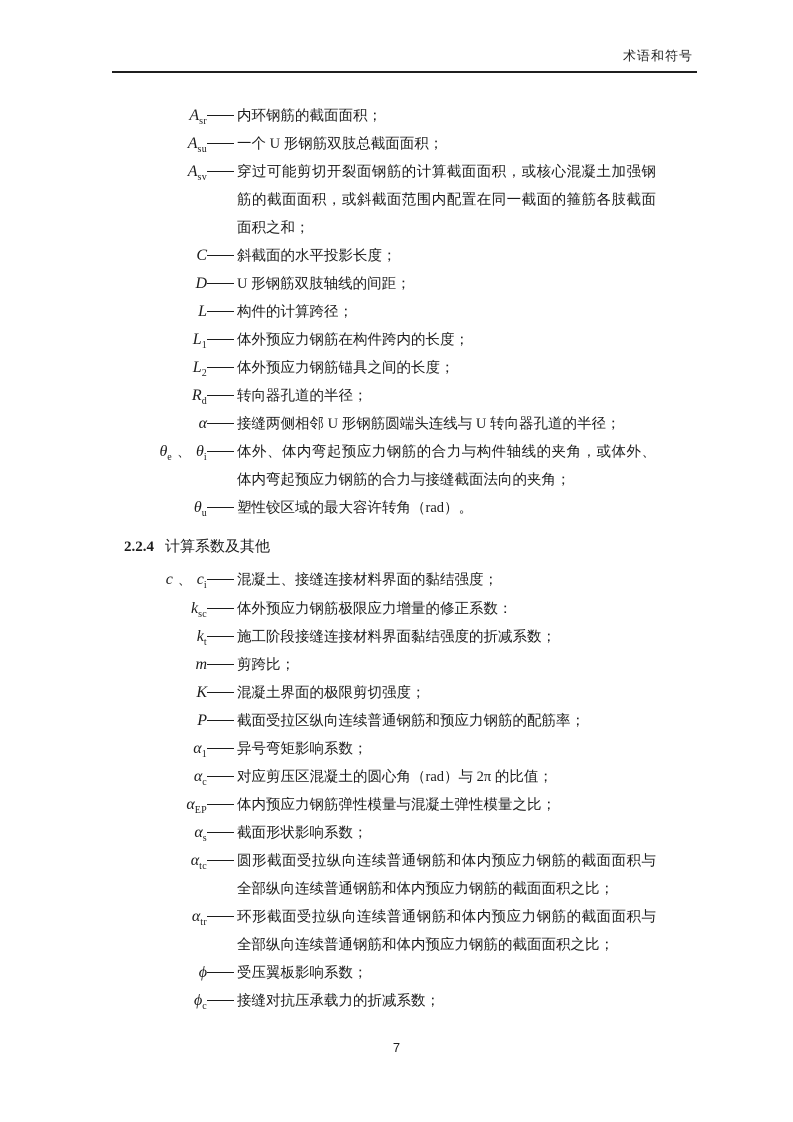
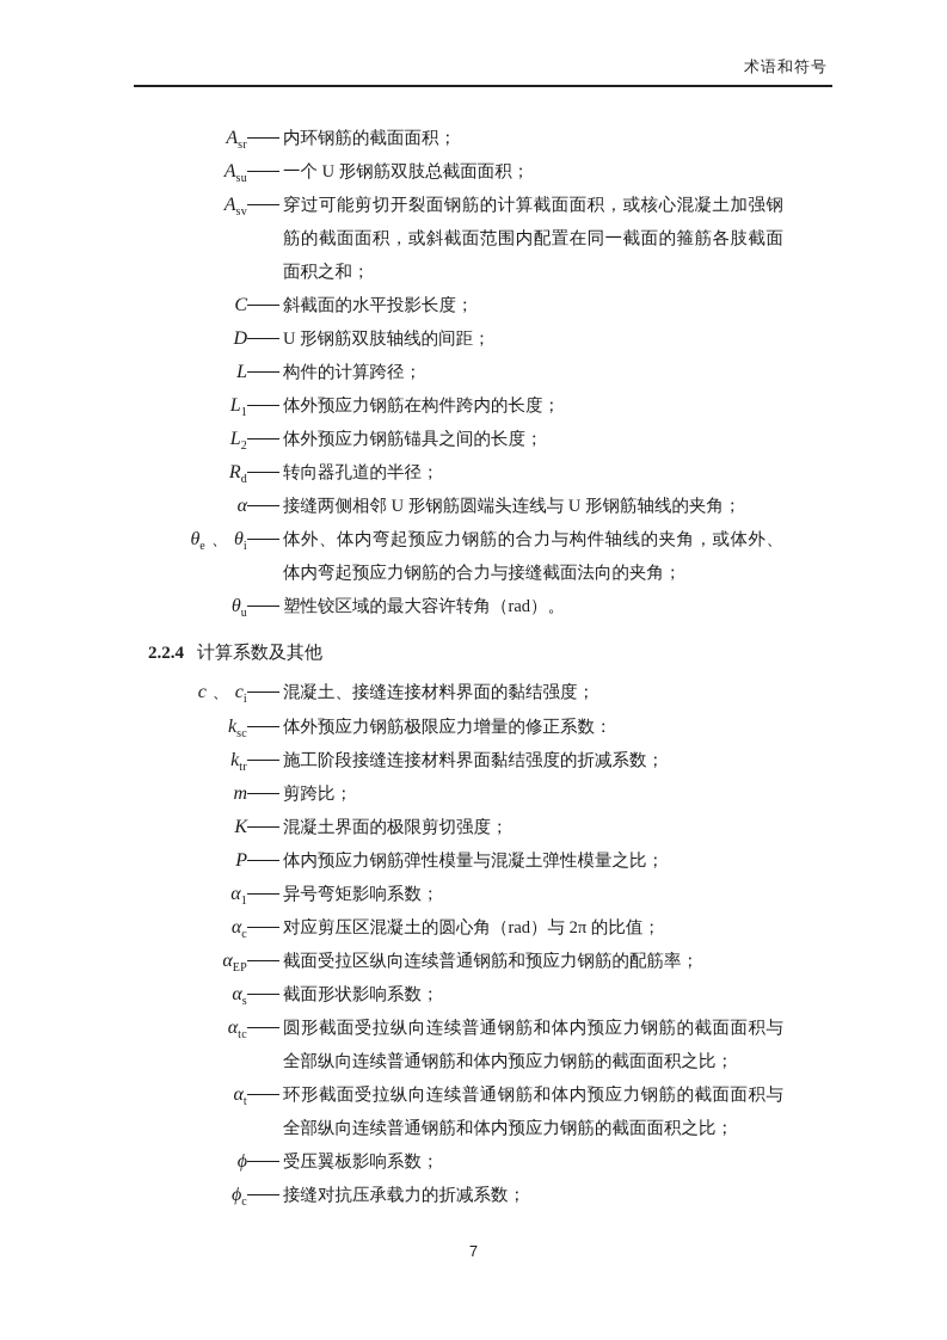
  术语和符号
  Asr
  内环钢筋的截面面积；
  Asu
  一个 U 形钢筋双肢总截面面积；
  Asv
  穿过可能剪切开裂面钢筋的计算截面面积，或核心混凝土加强钢筋的截面面积，或斜截面范围内配置在同一截面的箍筋各肢截面面积之和；
  C
  斜截面的水平投影长度；
  D
  U 形钢筋双肢轴线的间距；
  L
  构件的计算跨径；
  L1
  体外预应力钢筋在构件跨内的长度；
  L2
  体外预应力钢筋锚具之间的长度；
  Rd
  转向器孔道的半径；
  α
- 接缝两侧相邻 U 形钢筋圆端头连线与 U 转向器孔道的半径；
+ 接缝两侧相邻 U 形钢筋圆端头连线与 U 形钢筋轴线的夹角；
  θe 、 θi
  体外、体内弯起预应力钢筋的合力与构件轴线的夹角，或体外、体内弯起预应力钢筋的合力与接缝截面法向的夹角；
  θu
  塑性铰区域的最大容许转角（rad）。
  2.2.4 计算系数及其他
  c 、 ci
  混凝土、接缝连接材料界面的黏结强度；
  ksc
  体外预应力钢筋极限应力增量的修正系数：
- kt
+ ktr
  施工阶段接缝连接材料界面黏结强度的折减系数；
  m
  剪跨比；
  K
  混凝土界面的极限剪切强度；
  P
- 截面受拉区纵向连续普通钢筋和预应力钢筋的配筋率；
+ 体内预应力钢筋弹性模量与混凝土弹性模量之比；
  α1
  异号弯矩影响系数；
  αc
  对应剪压区混凝土的圆心角（rad）与 2π 的比值；
  αEP
- 体内预应力钢筋弹性模量与混凝土弹性模量之比；
+ 截面受拉区纵向连续普通钢筋和预应力钢筋的配筋率；
  αs
  截面形状影响系数；
  αtc
  圆形截面受拉纵向连续普通钢筋和体内预应力钢筋的截面面积与全部纵向连续普通钢筋和体内预应力钢筋的截面面积之比；
- αtr
+ αt
  环形截面受拉纵向连续普通钢筋和体内预应力钢筋的截面面积与全部纵向连续普通钢筋和体内预应力钢筋的截面面积之比；
  ϕ
  受压翼板影响系数；
  ϕc
  接缝对抗压承载力的折减系数；
  7
